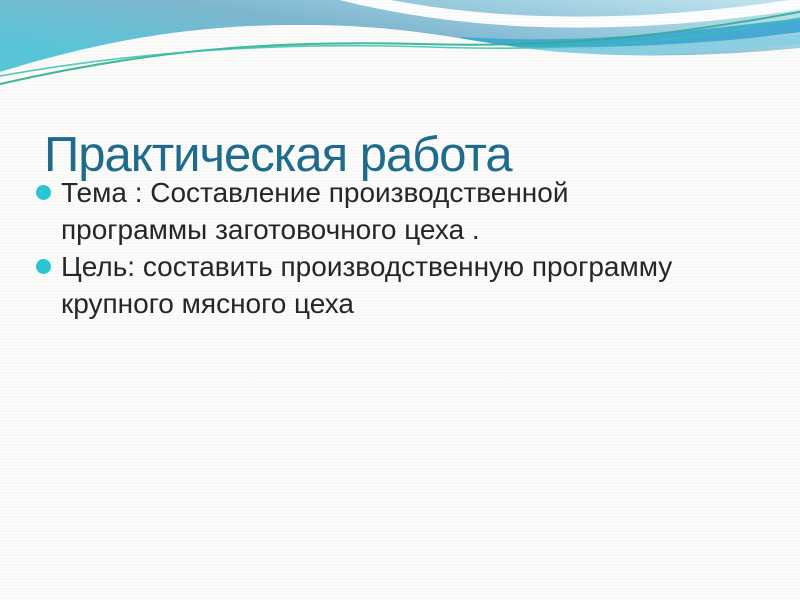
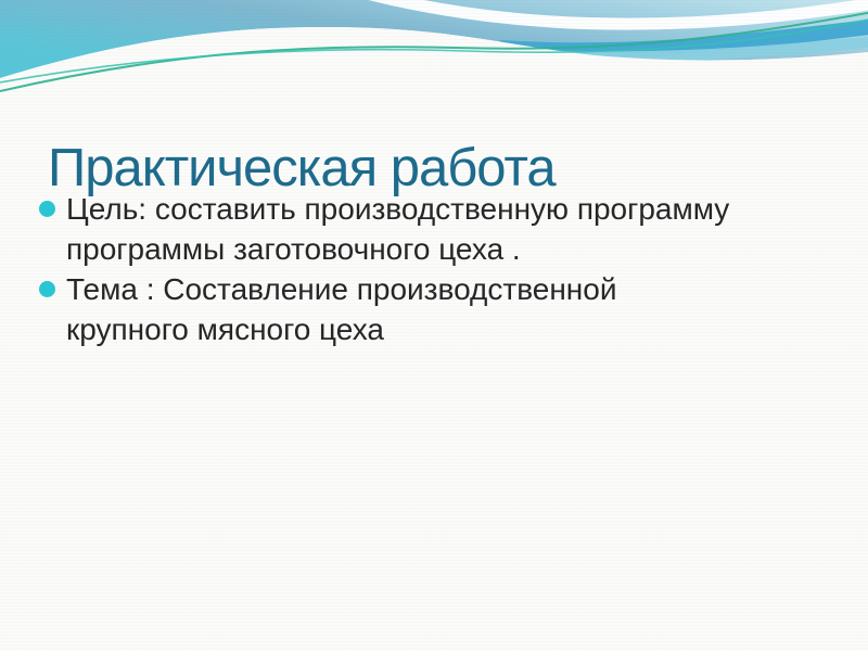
  Практическая работа
- Тема : Составление производственной
+ Цель: составить производственную программу
  программы заготовочного цеха .
- Цель: составить производственную программу
+ Тема : Составление производственной
  крупного мясного цеха
